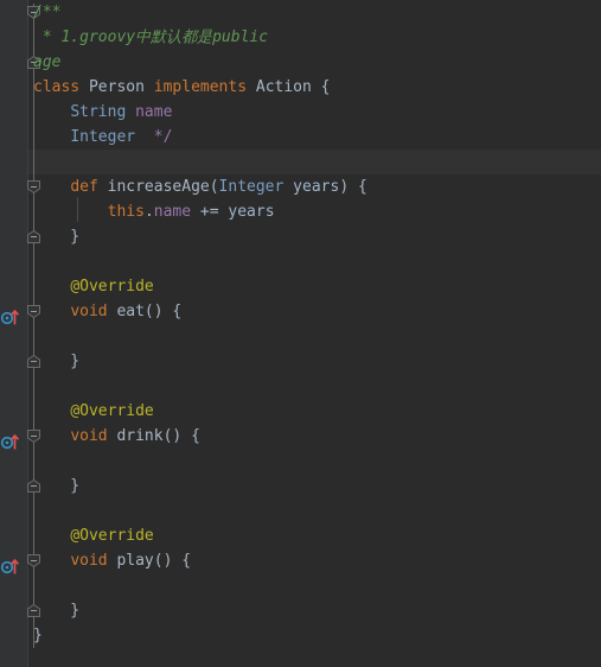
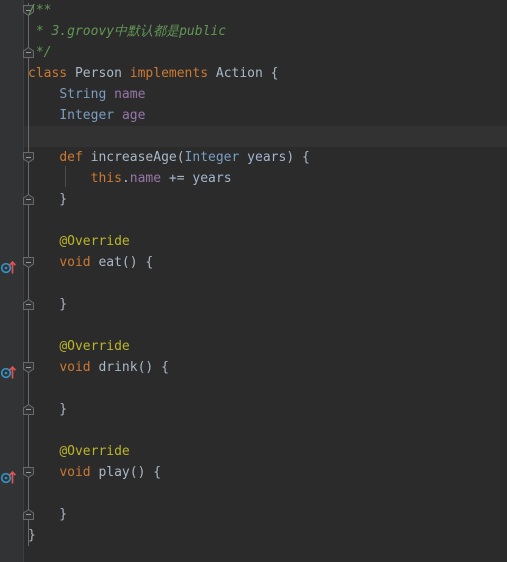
  /**
- * 1.groovy中默认都是public
+ * 3.groovy中默认都是public
- age
+ */
  class Person implements Action {
  String name
- Integer */
+ Integer age
  def increaseAge(Integer years) {
  this.name += years
  }
  @Override
  void eat() {
  }
  @Override
  void drink() {
  }
  @Override
  void play() {
  }
  }
